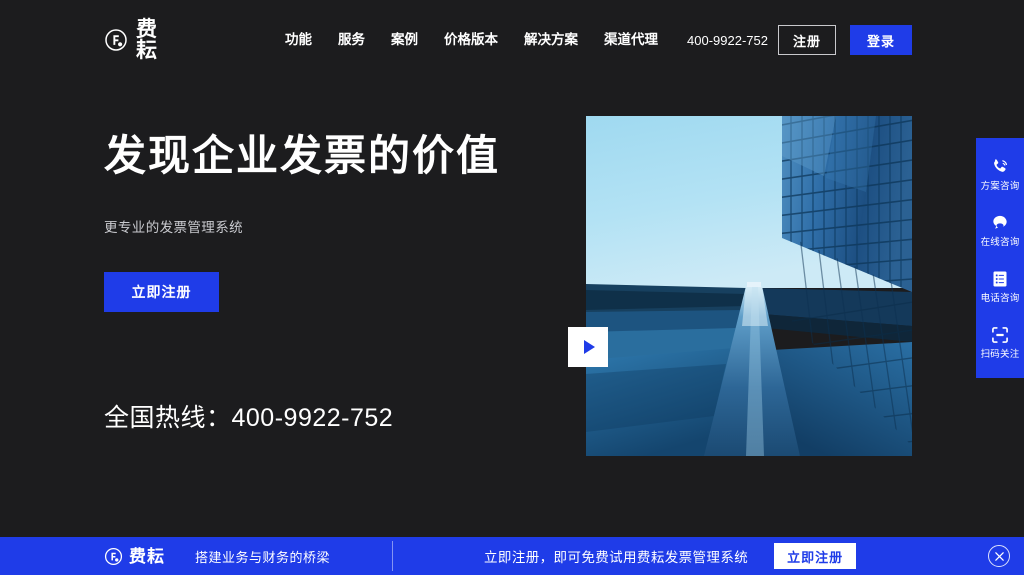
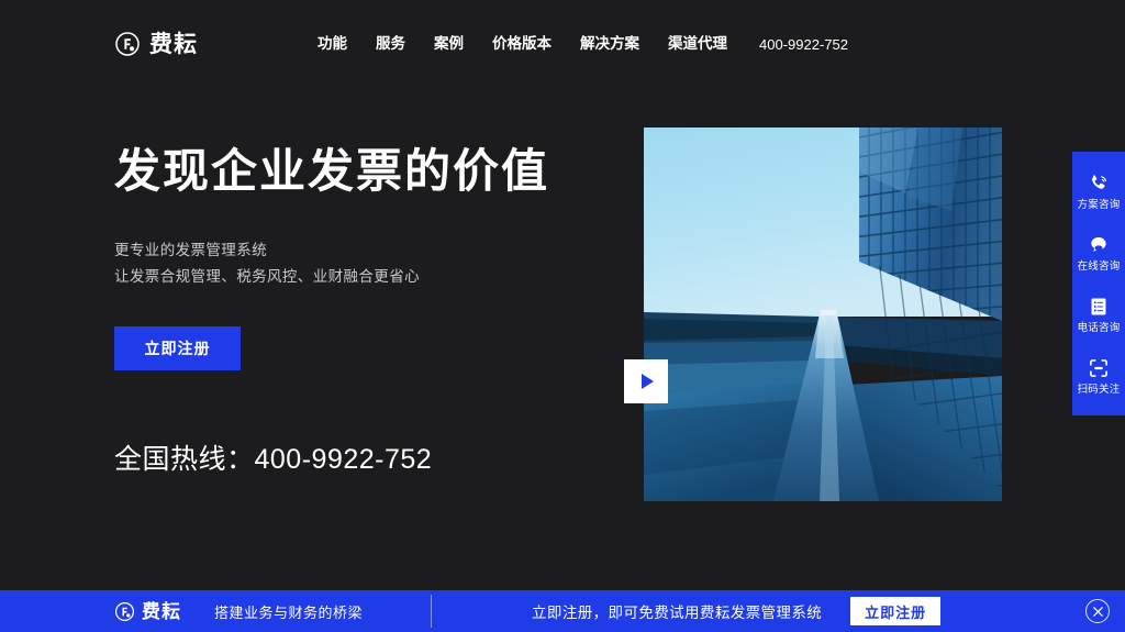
  费耘
  功能
  服务
  案例
  价格版本
  解决方案
  渠道代理
  400-9922-752
- 注册
- 登录
  发现企业发票的价值
  更专业的发票管理系统
+ 让发票合规管理、税务风控、业财融合更省心
  立即注册
  全国热线：400-9922-752
  方案咨询
  在线咨询
  电话咨询
  扫码关注
  费耘
  搭建业务与财务的桥梁
  立即注册，即可免费试用费耘发票管理系统
  立即注册
